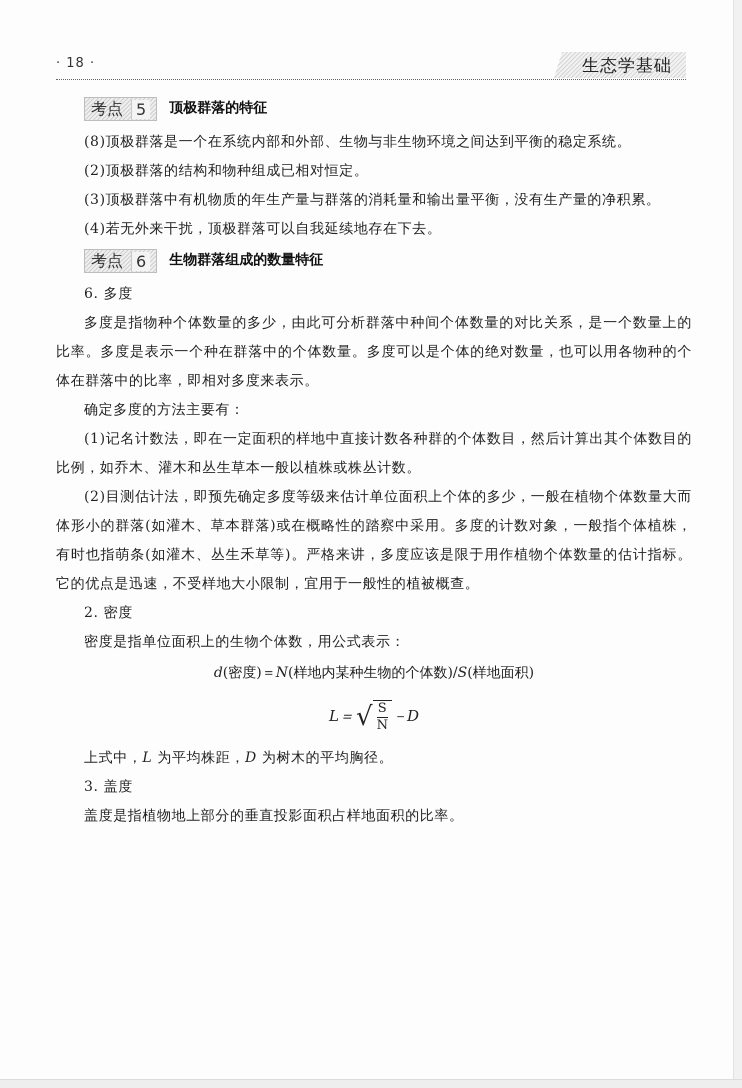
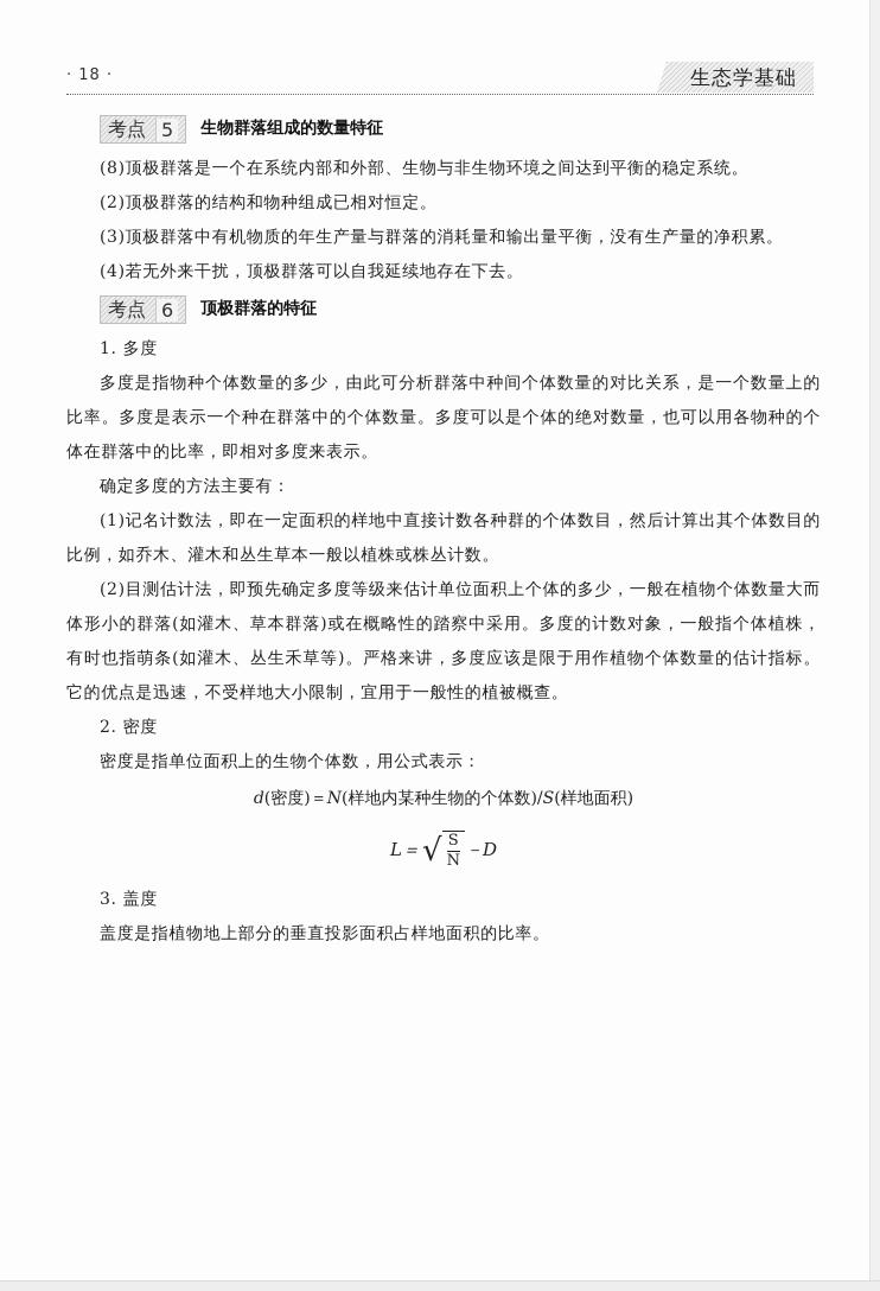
  · 18 ·
  生态学基础
  考点
  5
- 顶极群落的特征
+ 生物群落组成的数量特征
  (8)顶极群落是一个在系统内部和外部、生物与非生物环境之间达到平衡的稳定系统。
  (2)顶极群落的结构和物种组成已相对恒定。
  (3)顶极群落中有机物质的年生产量与群落的消耗量和输出量平衡，没有生产量的净积累。
  (4)若无外来干扰，顶极群落可以自我延续地存在下去。
  考点
  6
- 生物群落组成的数量特征
+ 顶极群落的特征
- 6. 多度
+ 1. 多度
  多度是指物种个体数量的多少，由此可分析群落中种间个体数量的对比关系，是一个数量上的比率。多度是表示一个种在群落中的个体数量。多度可以是个体的绝对数量，也可以用各物种的个体在群落中的比率，即相对多度来表示。
  确定多度的方法主要有：
  (1)记名计数法，即在一定面积的样地中直接计数各种群的个体数目，然后计算出其个体数目的比例，如乔木、灌木和丛生草本一般以植株或株丛计数。
  (2)目测估计法，即预先确定多度等级来估计单位面积上个体的多少，一般在植物个体数量大而体形小的群落(如灌木、草本群落)或在概略性的踏察中采用。多度的计数对象，一般指个体植株，有时也指萌条(如灌木、丛生禾草等)。严格来讲，多度应该是限于用作植物个体数量的估计指标。它的优点是迅速，不受样地大小限制，宜用于一般性的植被概查。
  2. 密度
  密度是指单位面积上的生物个体数，用公式表示：
  d(密度)＝N(样地内某种生物的个体数)/S(样地面积)
  L＝
  √
  S
  N
  －D
- 上式中，L 为平均株距，D 为树木的平均胸径。
  3. 盖度
  盖度是指植物地上部分的垂直投影面积占样地面积的比率。
